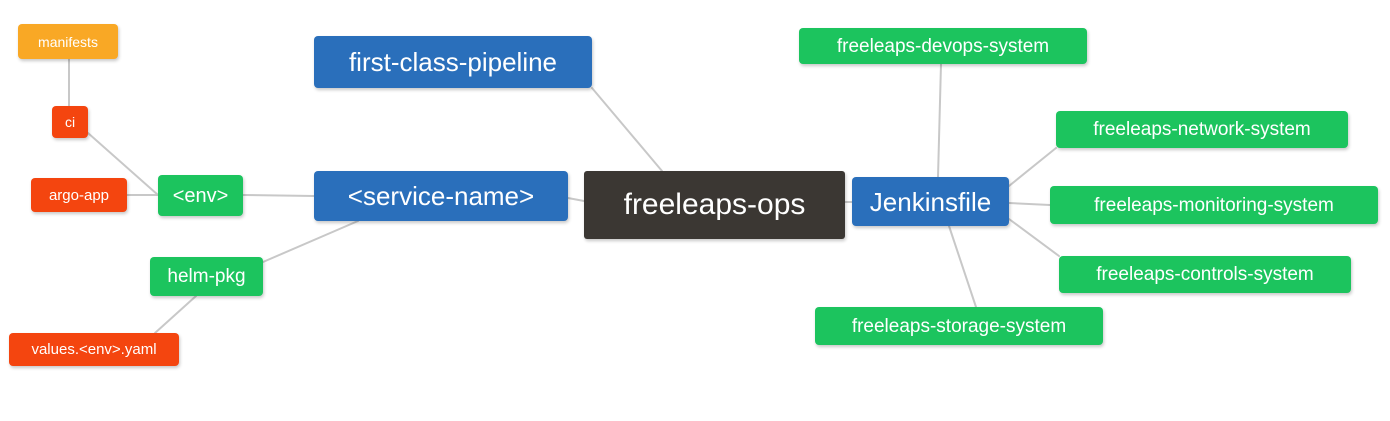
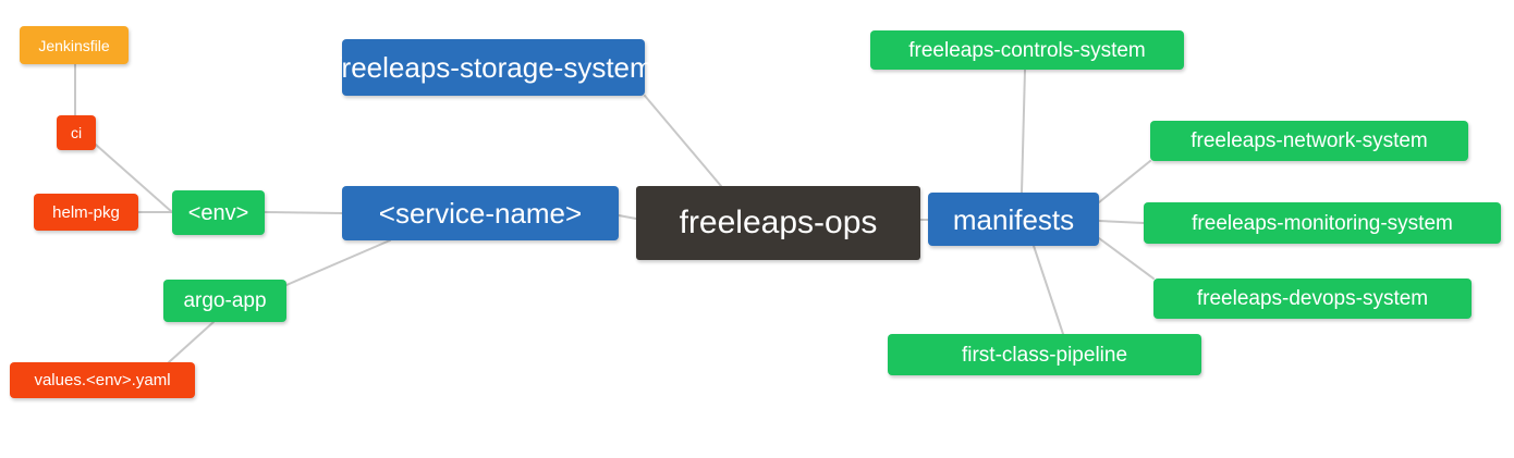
- manifests
+ Jenkinsfile
  ci
- argo-app
+ helm-pkg
  <env>
- helm-pkg
+ argo-app
  values.<env>.yaml
- first-class-pipeline
+ freeleaps-storage-system
  <service-name>
  freeleaps-ops
- Jenkinsfile
+ manifests
- freeleaps-devops-system
+ freeleaps-controls-system
  freeleaps-network-system
  freeleaps-monitoring-system
- freeleaps-controls-system
+ freeleaps-devops-system
- freeleaps-storage-system
+ first-class-pipeline
